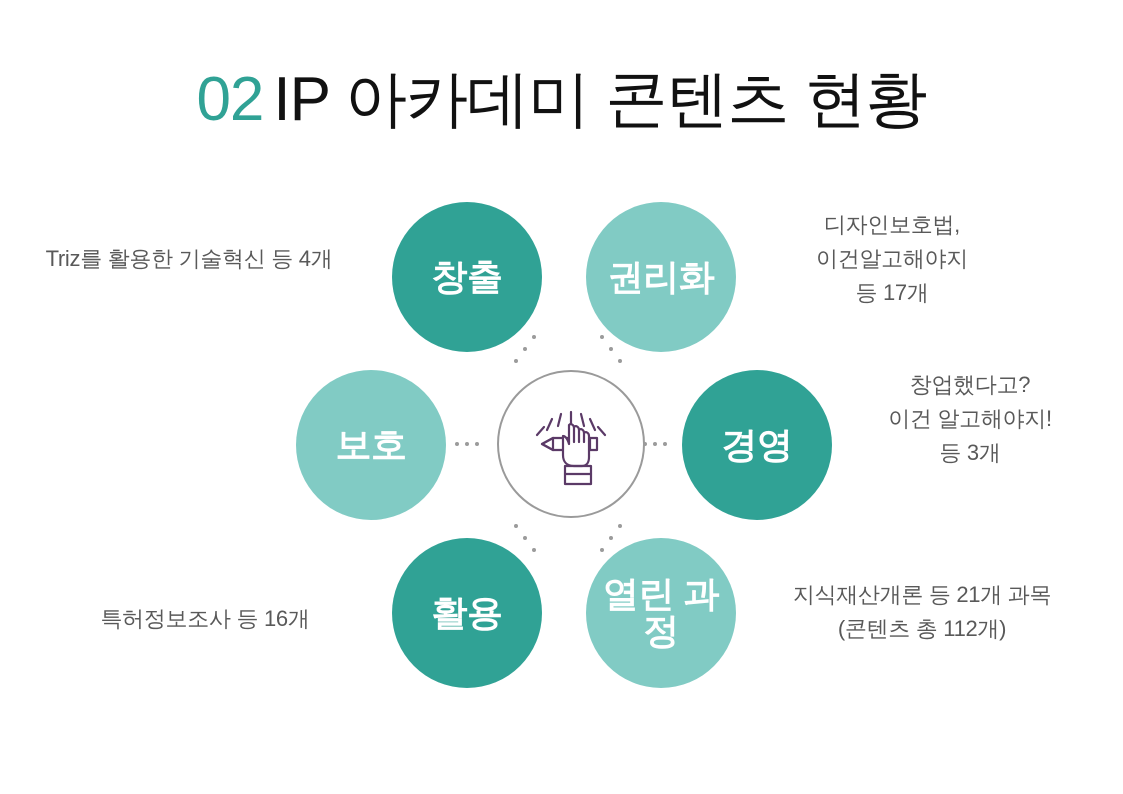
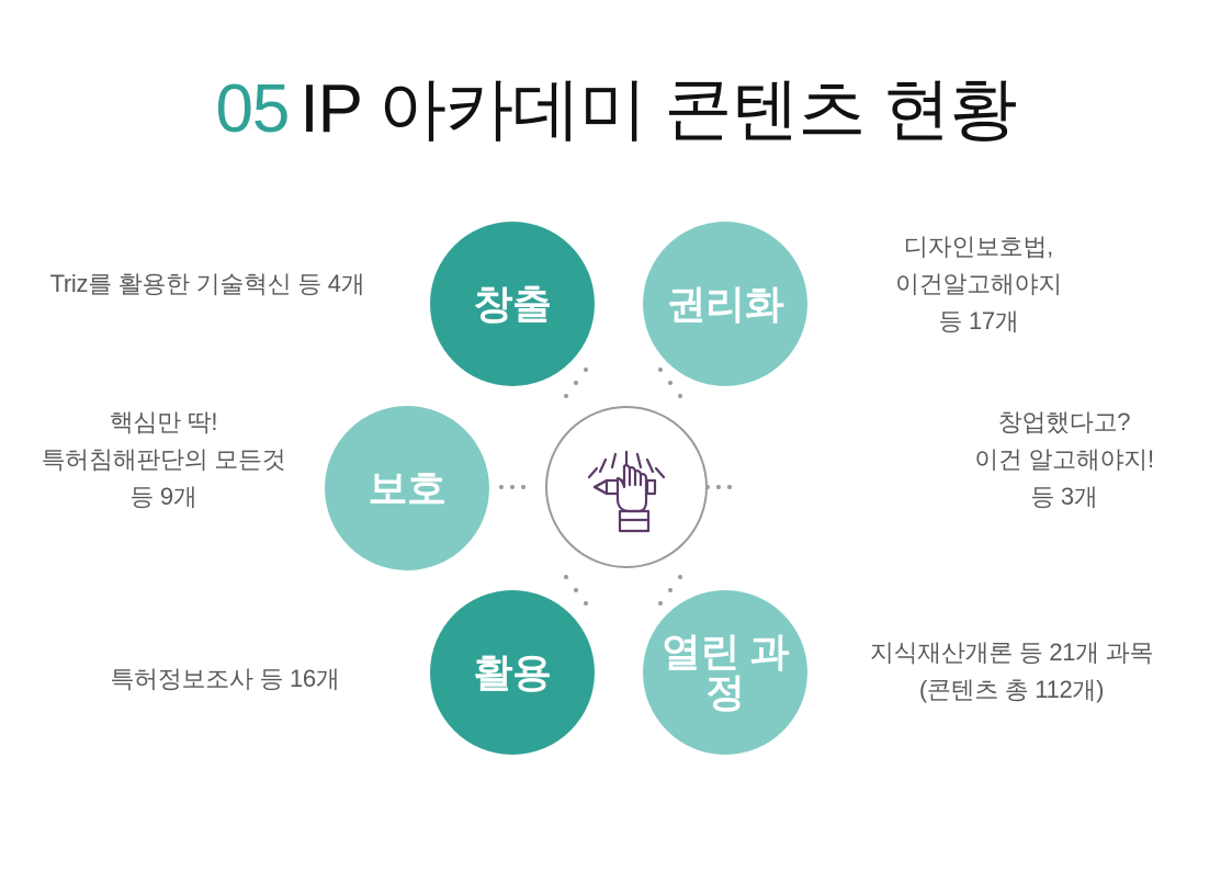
- 02 IP 아카데미 콘텐츠 현황
+ 05 IP 아카데미 콘텐츠 현황
  창출
  권리화
  보호
- 경영
  활용
  열린 과정
  Triz를 활용한 기술혁신 등 4개
  디자인보호법,
  이건알고해야지
  등 17개
+ 핵심만 딱!
+ 특허침해판단의 모든것
+ 등 9개
  창업했다고?
  이건 알고해야지!
  등 3개
  특허정보조사 등 16개
  지식재산개론 등 21개 과목
  (콘텐츠 총 112개)
